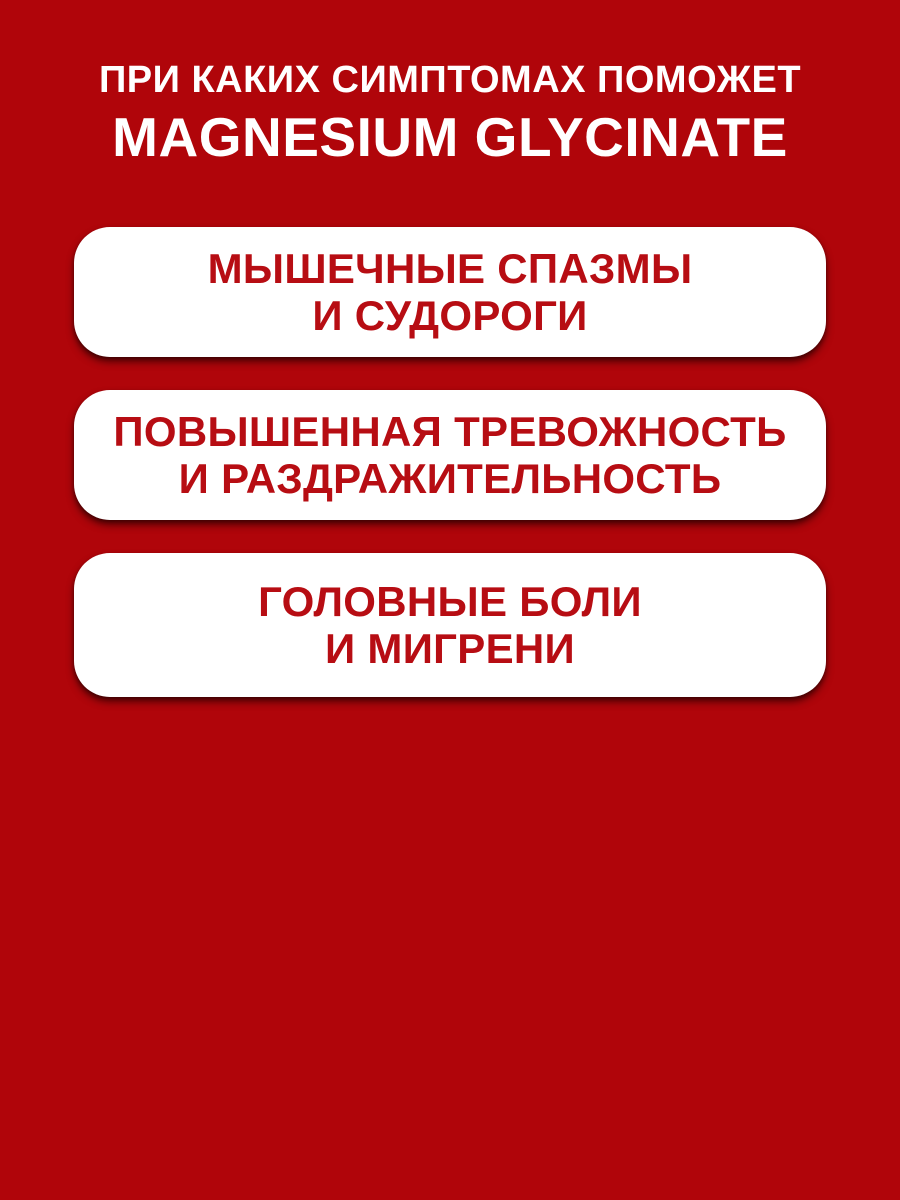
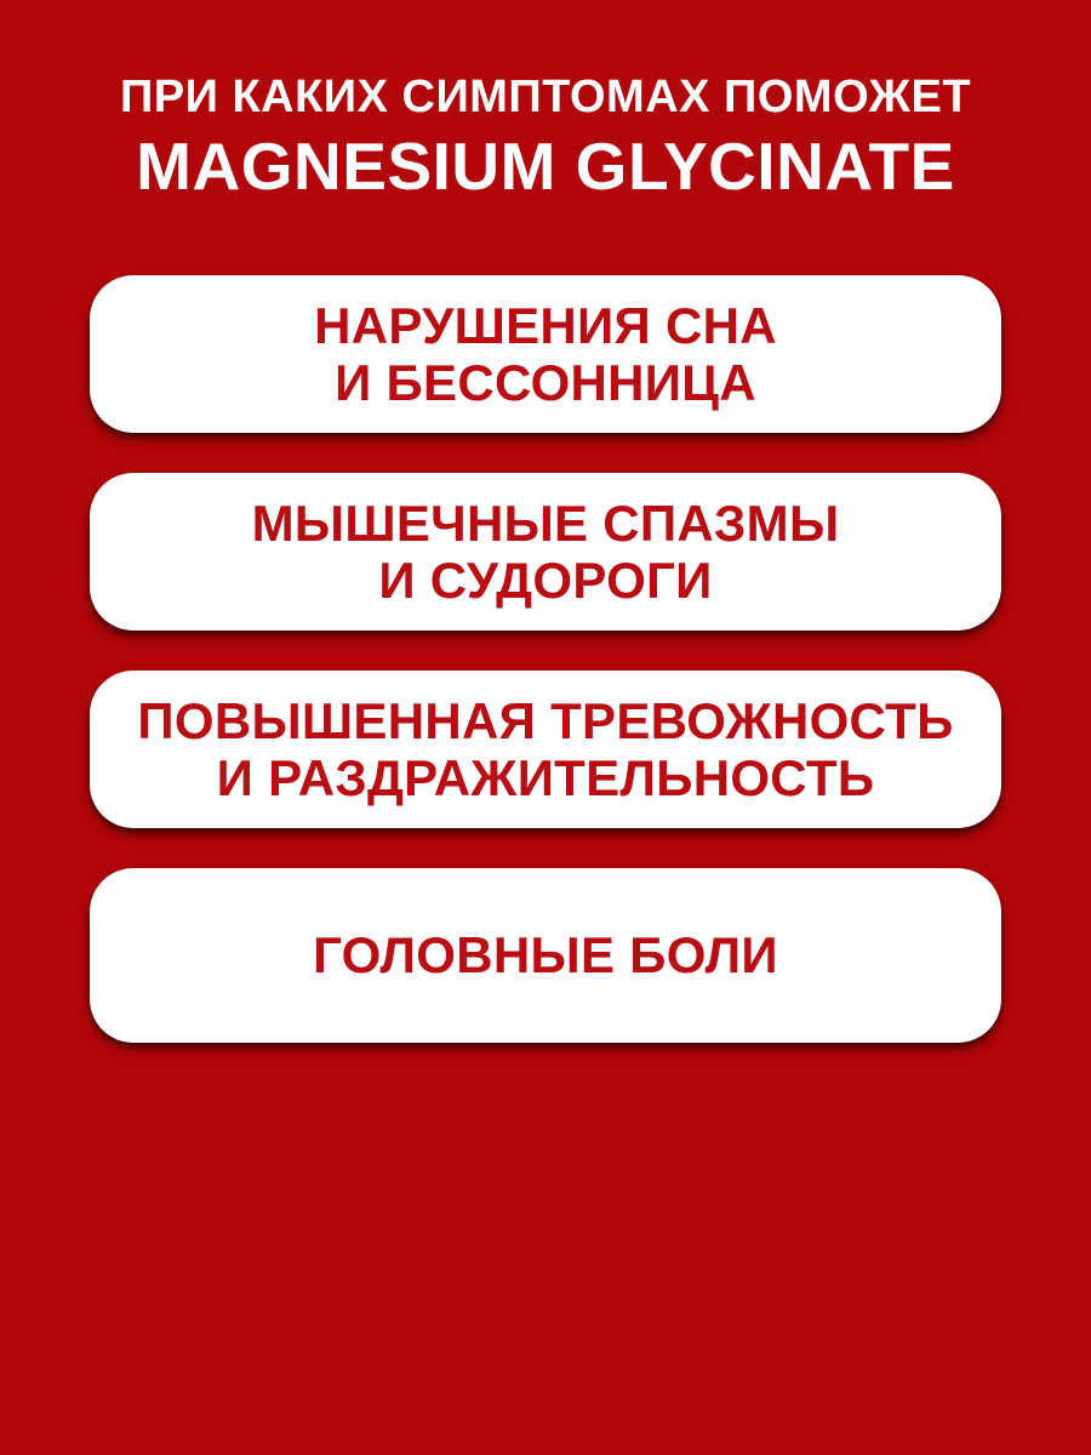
  ПРИ КАКИХ СИМПТОМАХ ПОМОЖЕТ
  MAGNESIUM GLYCINATE
+ НАРУШЕНИЯ СНА
+ И БЕССОННИЦА
  МЫШЕЧНЫЕ СПАЗМЫ
  И СУДОРОГИ
  ПОВЫШЕННАЯ ТРЕВОЖНОСТЬ
  И РАЗДРАЖИТЕЛЬНОСТЬ
  ГОЛОВНЫЕ БОЛИ
- И МИГРЕНИ
